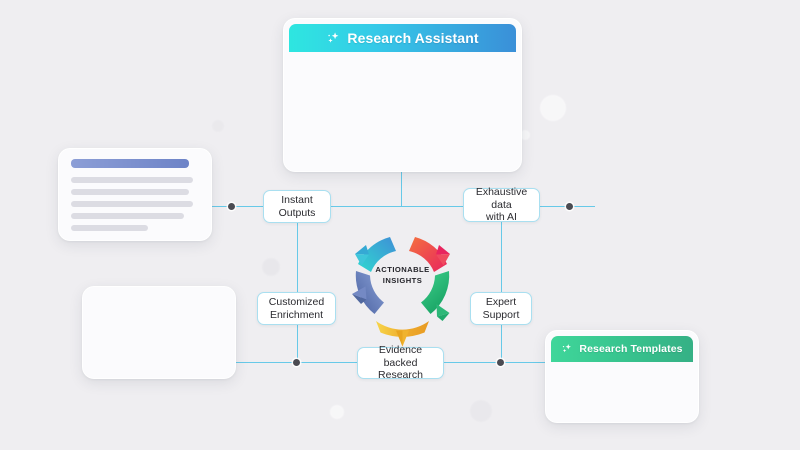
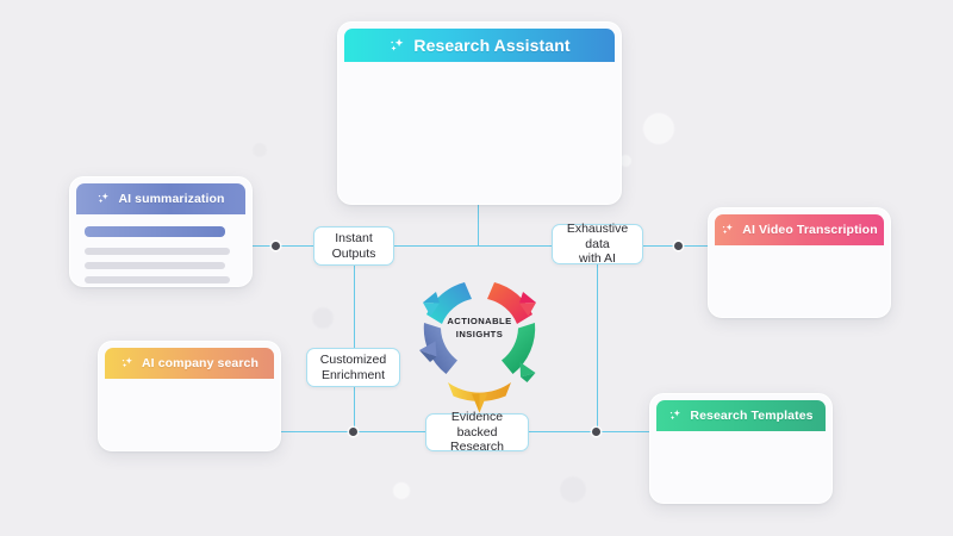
  Instant
  Outputs
  Exhaustive data
  with AI
  Customized
  Enrichment
- Expert
- Support
  Evidence backed
  Research
  ACTIONABLE
  INSIGHTS
  Research Assistant
+ AI summarization
+ AI Video Transcription
+ AI company search
  Research Templates
